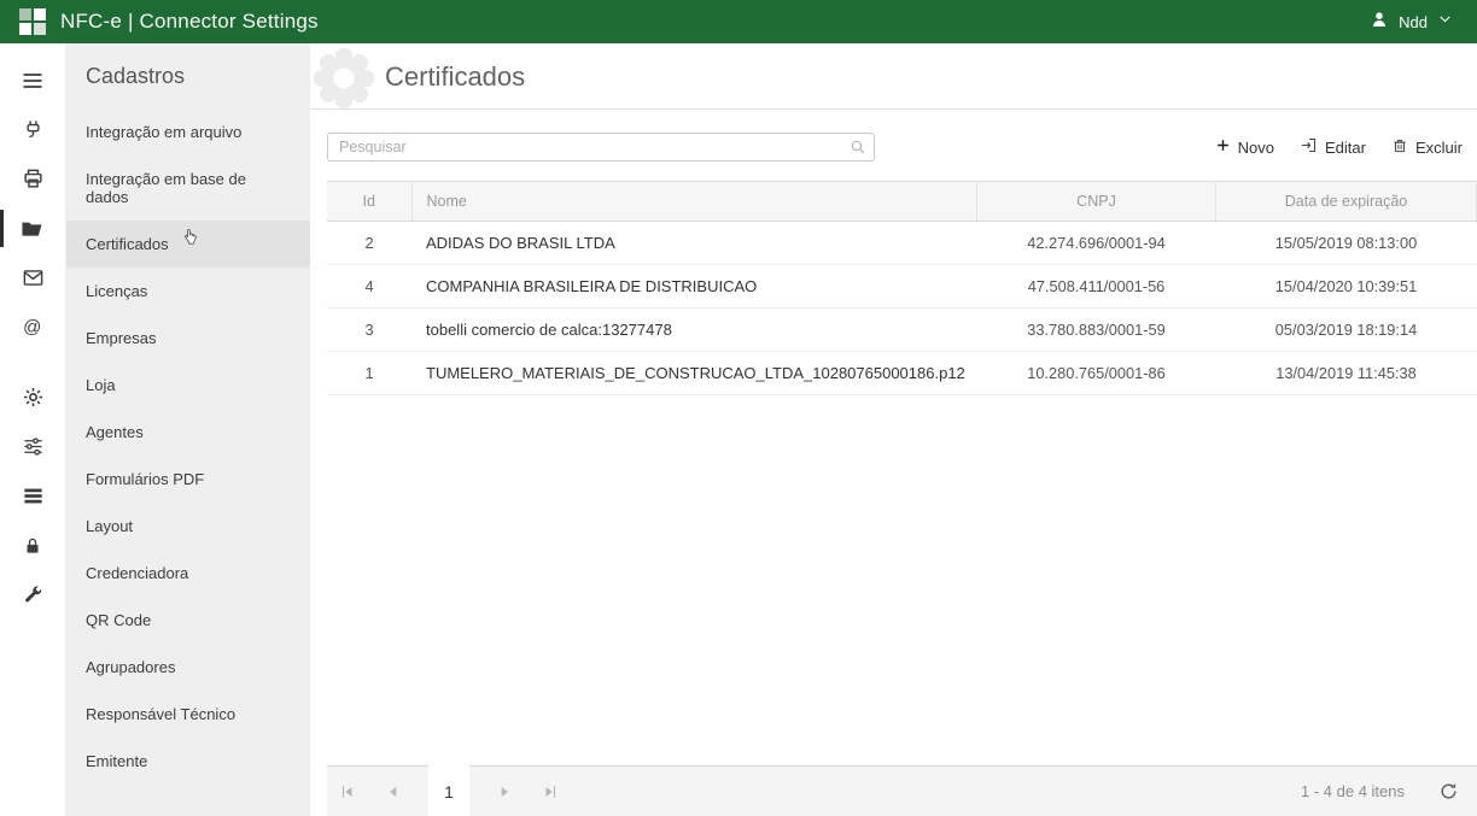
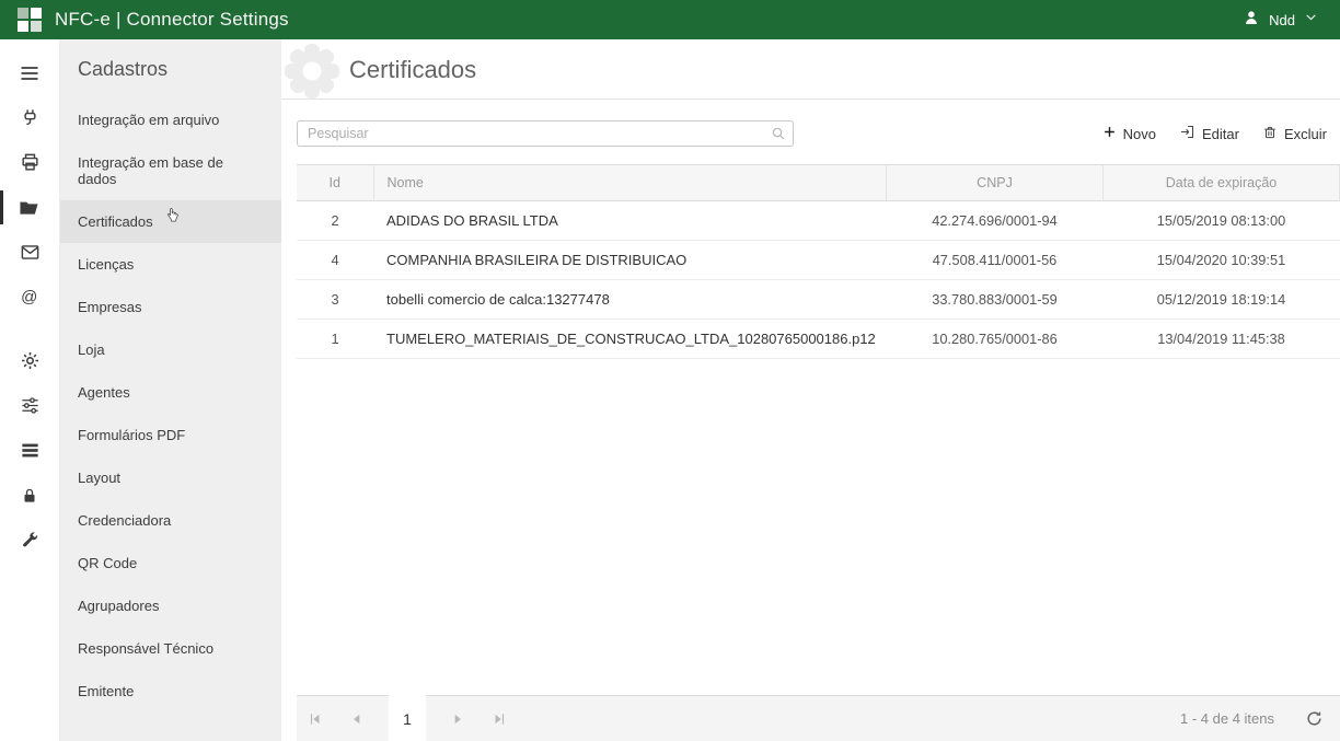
  NFC-e | Connector Settings
  Ndd
  @
  Cadastros
  Integração em arquivo
  Integração em base de dados
  Certificados
  Licenças
  Empresas
  Loja
  Agentes
  Formulários PDF
  Layout
  Credenciadora
  QR Code
  Agrupadores
  Responsável Técnico
  Emitente
  Certificados
  Pesquisar
  Novo
  Editar
  Excluir
  Id	Nome	CNPJ	Data de expiração
  2	ADIDAS DO BRASIL LTDA	42.274.696/0001-94	15/05/2019 08:13:00
  4	COMPANHIA BRASILEIRA DE DISTRIBUICAO	47.508.411/0001-56	15/04/2020 10:39:51
- 3	tobelli comercio de calca:13277478	33.780.883/0001-59	05/03/2019 18:19:14
+ 3	tobelli comercio de calca:13277478	33.780.883/0001-59	05/12/2019 18:19:14
  1	TUMELERO_MATERIAIS_DE_CONSTRUCAO_LTDA_10280765000186.p12	10.280.765/0001-86	13/04/2019 11:45:38
  1
  1 - 4 de 4 itens
